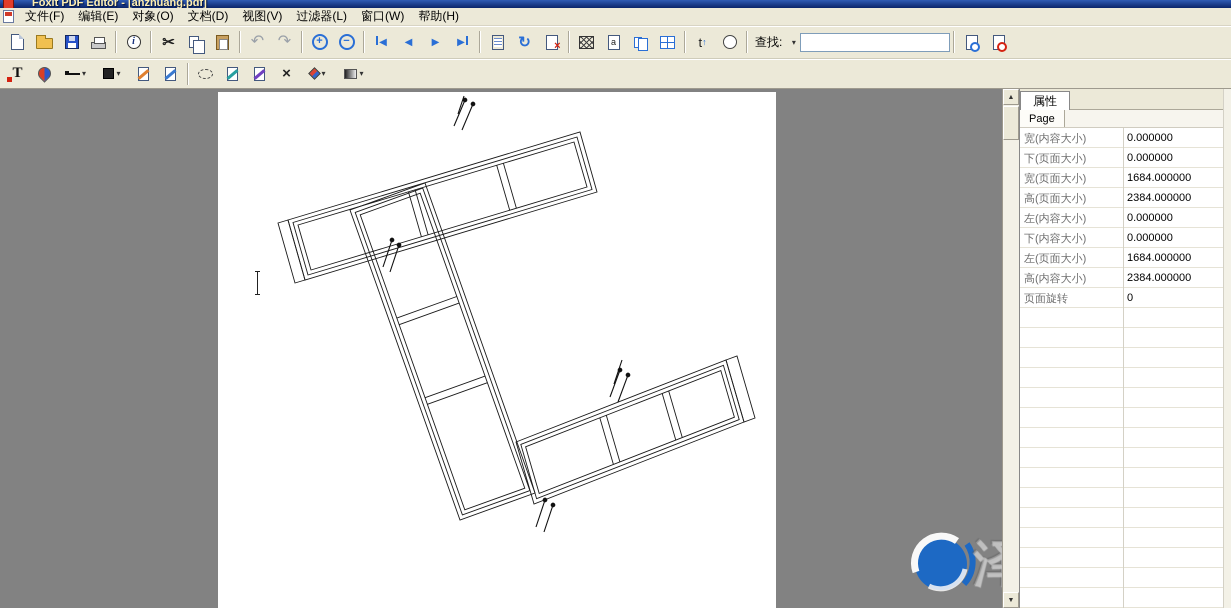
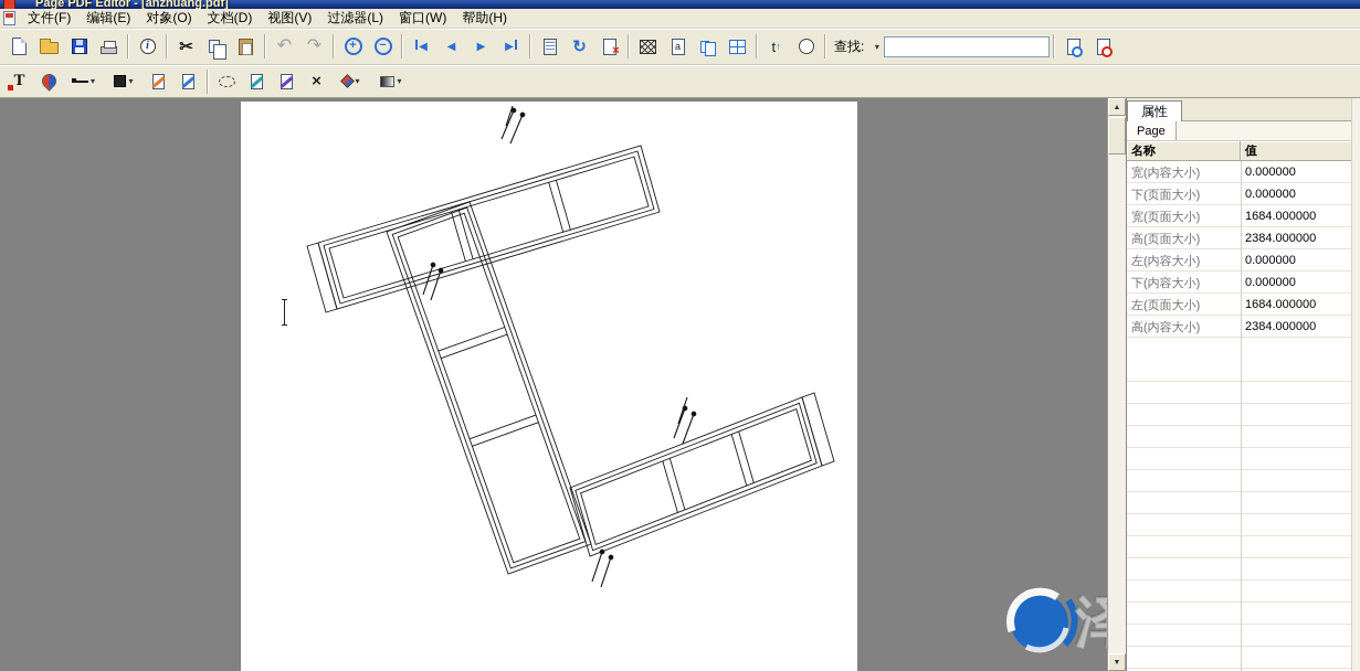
- Foxit PDF Editor - [anzhuang.pdf]
+ Page PDF Editor - [anzhuang.pdf]
  文件(F)
  编辑(E)
  对象(O)
  文档(D)
  视图(V)
  过滤器(L)
  窗口(W)
  帮助(H)
  i
  ✂
  ↶
  ↷
  +
  −
  ◀
  ◀
  ▶
  ▶
  ↻
  ×
  a
  t
  ↑
  查找:
  ▾
  T
  ▾
  ▾
  ×
  ▾
  ▾
  属性
  Page
+ 名称
+ 值
  宽(内容大小)
  0.000000
  下(页面大小)
  0.000000
  宽(页面大小)
  1684.000000
  高(页面大小)
  2384.000000
  左(内容大小)
  0.000000
  下(内容大小)
  0.000000
  左(页面大小)
  1684.000000
  高(内容大小)
  2384.000000
- 页面旋转
- 0
